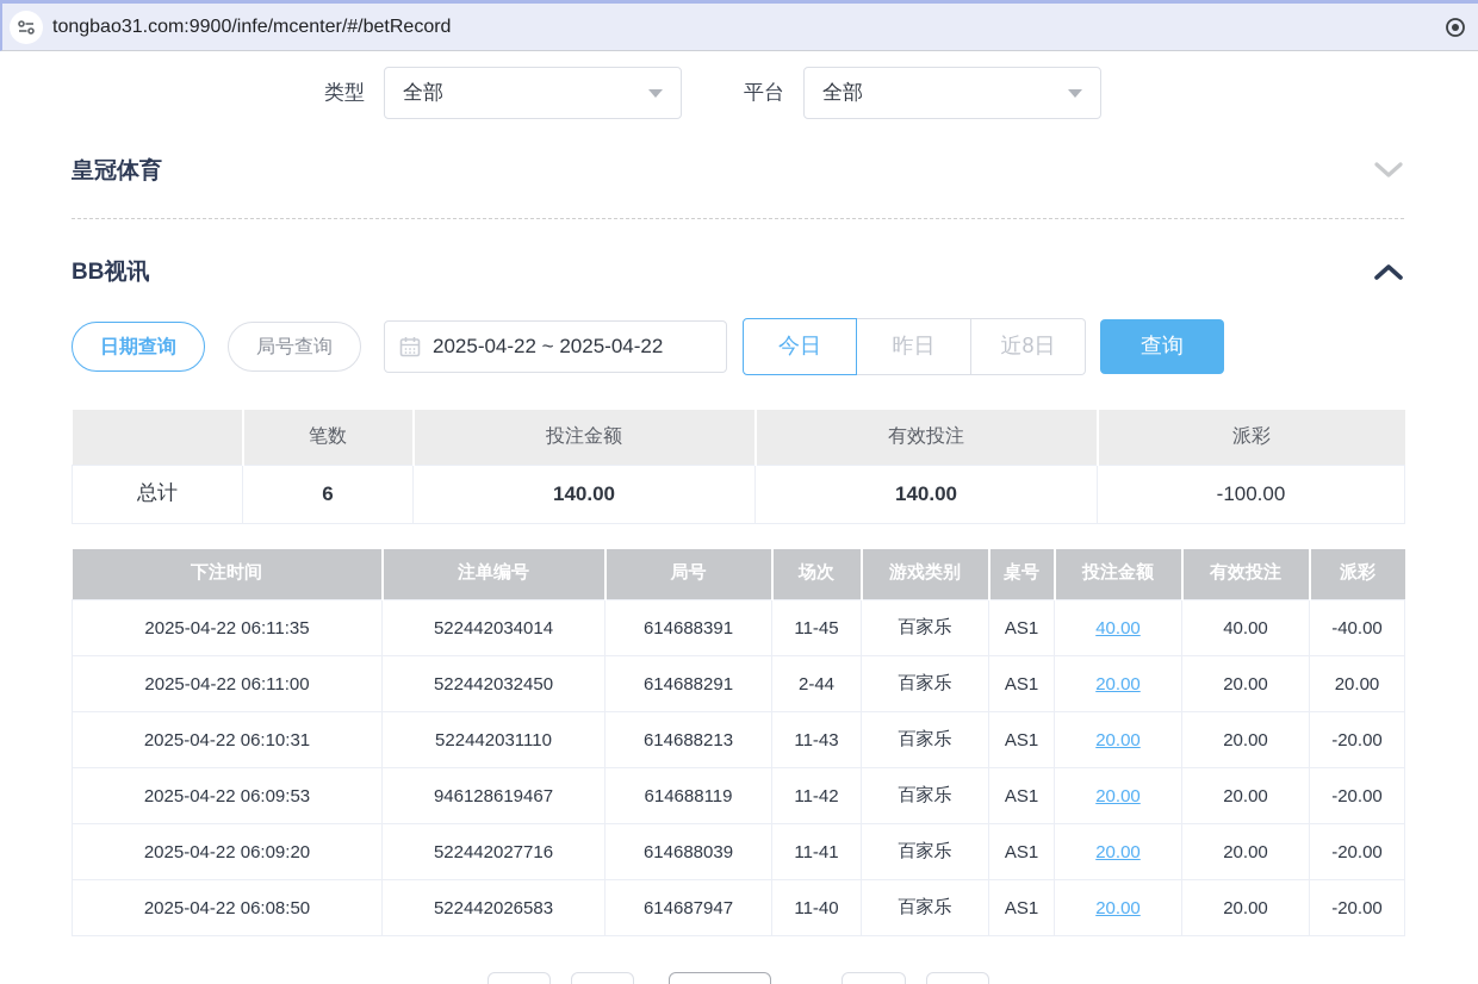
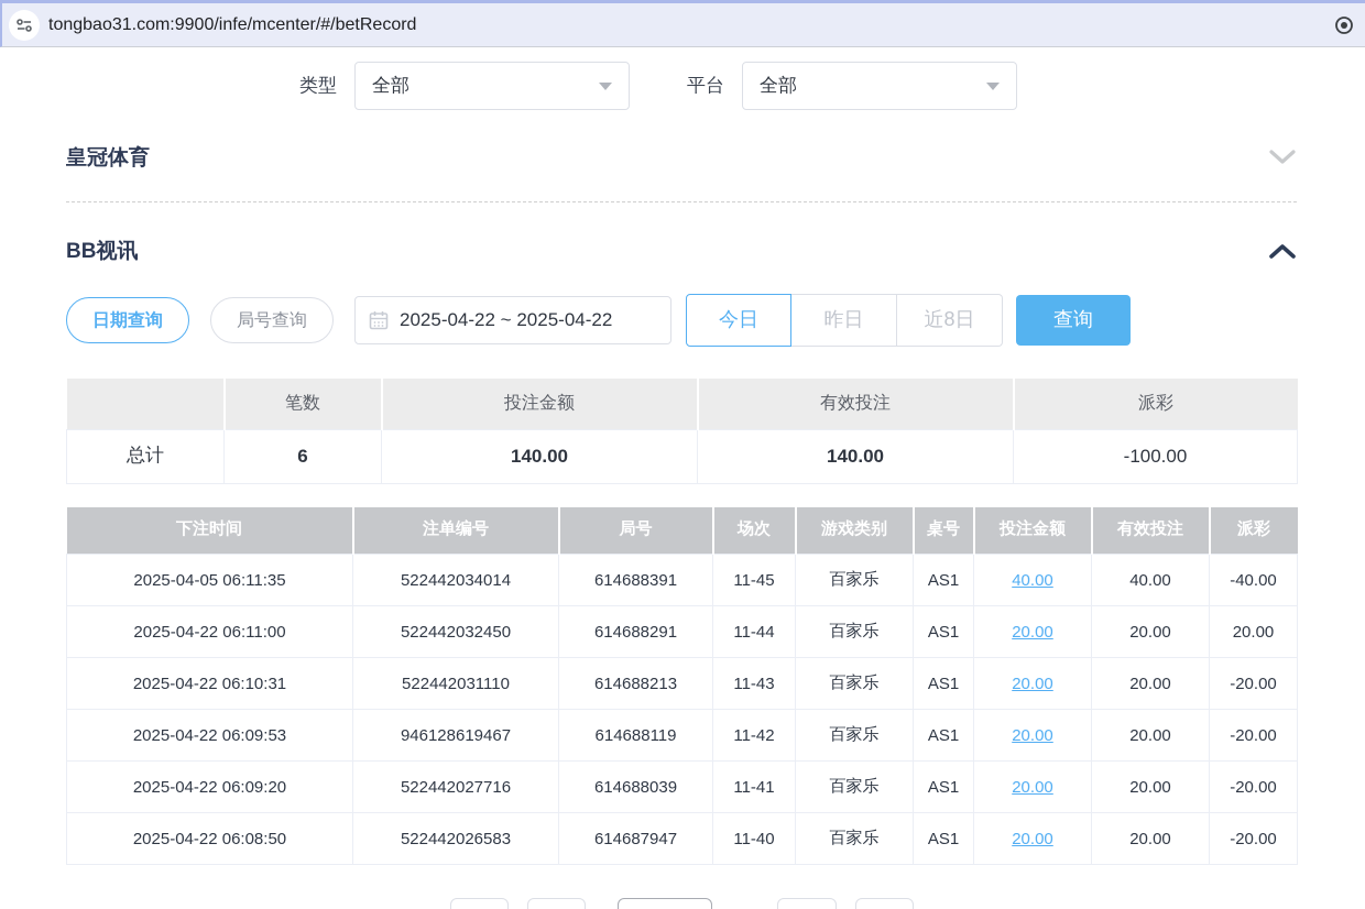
  tongbao31.com:9900/infe/mcenter/#/betRecord
  类型
  全部
  平台
  全部
  皇冠体育
  BB视讯
  日期查询
  局号查询
  2025-04-22 ~ 2025-04-22
  今日
  昨日
  近8日
  查询
  	笔数	投注金额	有效投注	派彩
  总计	6	140.00	140.00	-100.00
  下注时间	注单编号	局号	场次	游戏类别	桌号	投注金额	有效投注	派彩
- 2025-04-22 06:11:35	522442034014	614688391	11-45	百家乐	AS1	40.00	40.00	-40.00
+ 2025-04-05 06:11:35	522442034014	614688391	11-45	百家乐	AS1	40.00	40.00	-40.00
- 2025-04-22 06:11:00	522442032450	614688291	2-44	百家乐	AS1	20.00	20.00	20.00
+ 2025-04-22 06:11:00	522442032450	614688291	11-44	百家乐	AS1	20.00	20.00	20.00
  2025-04-22 06:10:31	522442031110	614688213	11-43	百家乐	AS1	20.00	20.00	-20.00
  2025-04-22 06:09:53	946128619467	614688119	11-42	百家乐	AS1	20.00	20.00	-20.00
  2025-04-22 06:09:20	522442027716	614688039	11-41	百家乐	AS1	20.00	20.00	-20.00
  2025-04-22 06:08:50	522442026583	614687947	11-40	百家乐	AS1	20.00	20.00	-20.00
